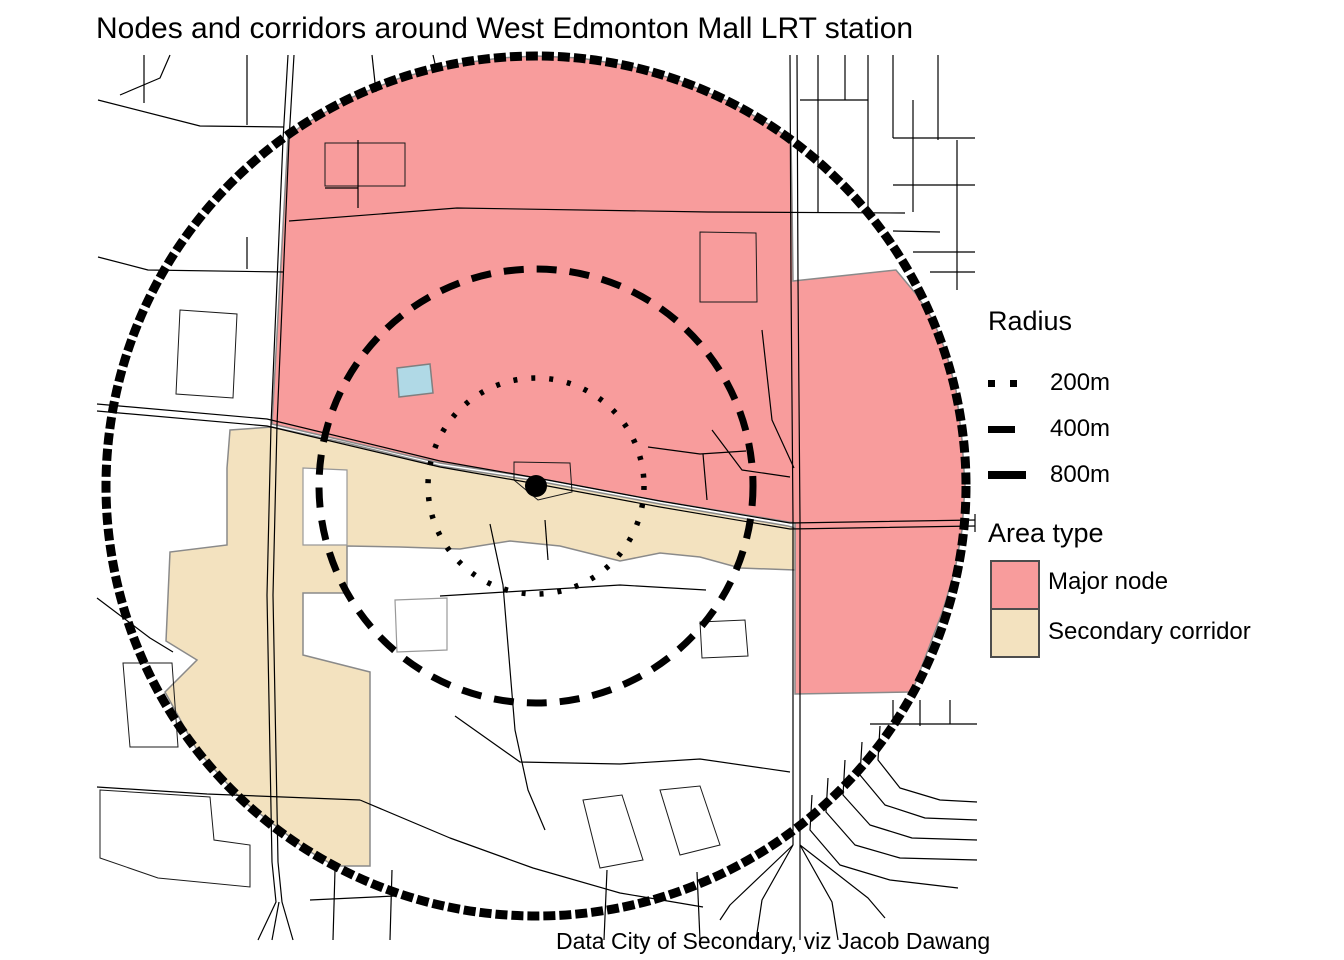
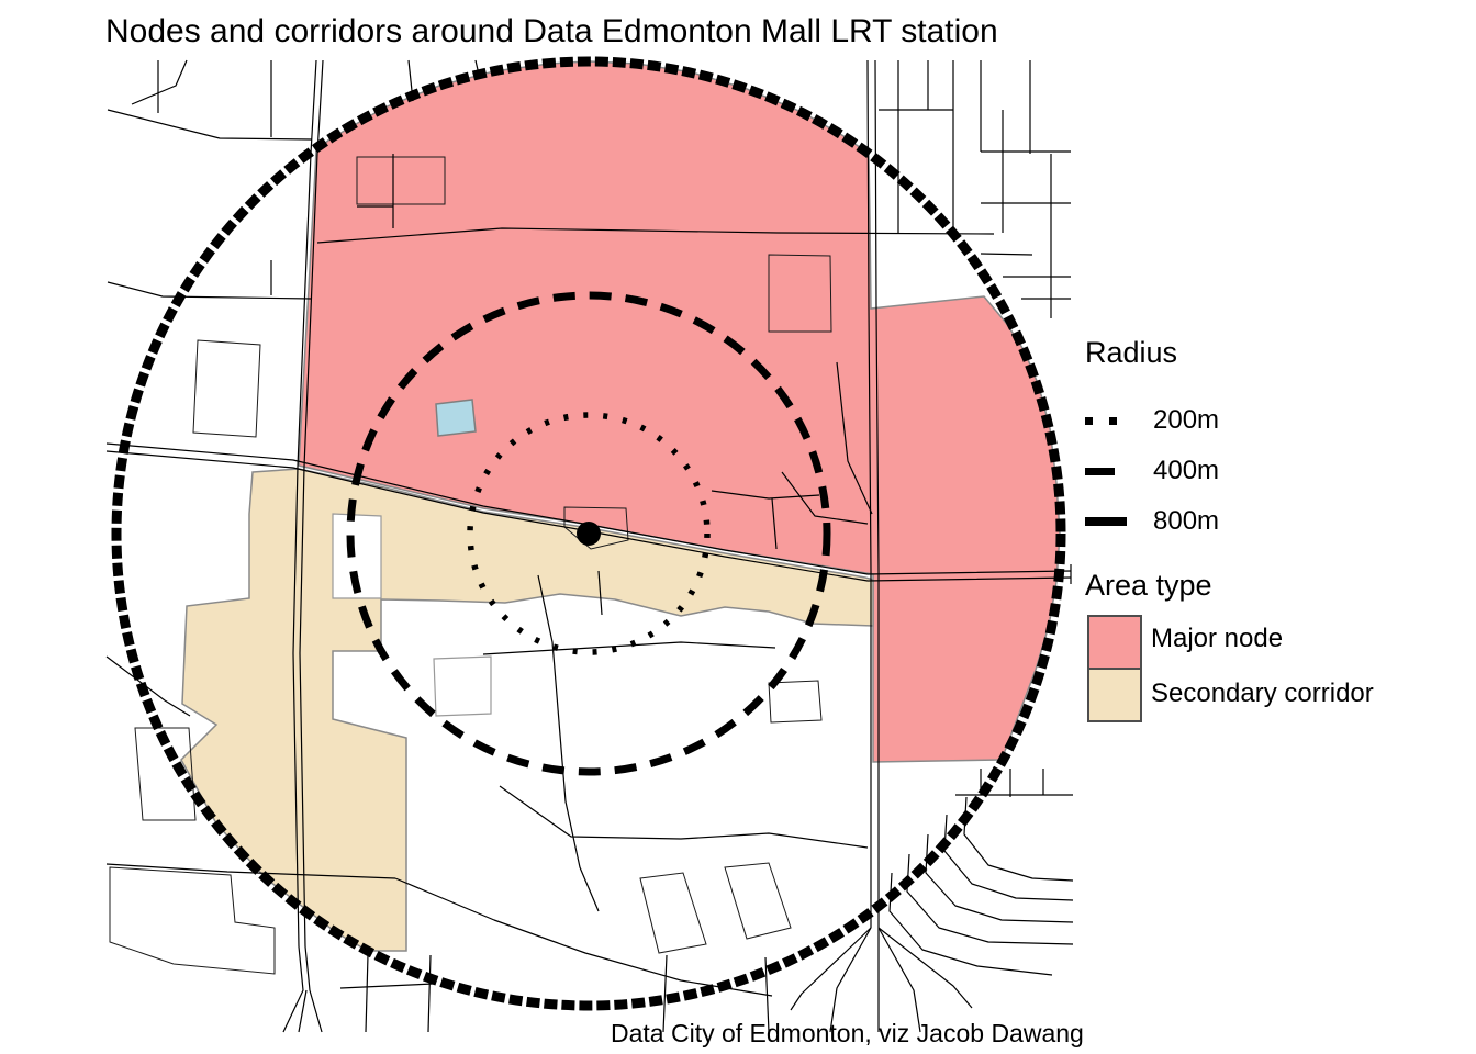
- Nodes and corridors around West Edmonton Mall LRT station
+ Nodes and corridors around Data Edmonton Mall LRT station
  Radius
  200m
  400m
  800m
  Area type
  Major node
  Secondary corridor
- Data City of Secondary, viz Jacob Dawang
+ Data City of Edmonton, viz Jacob Dawang
